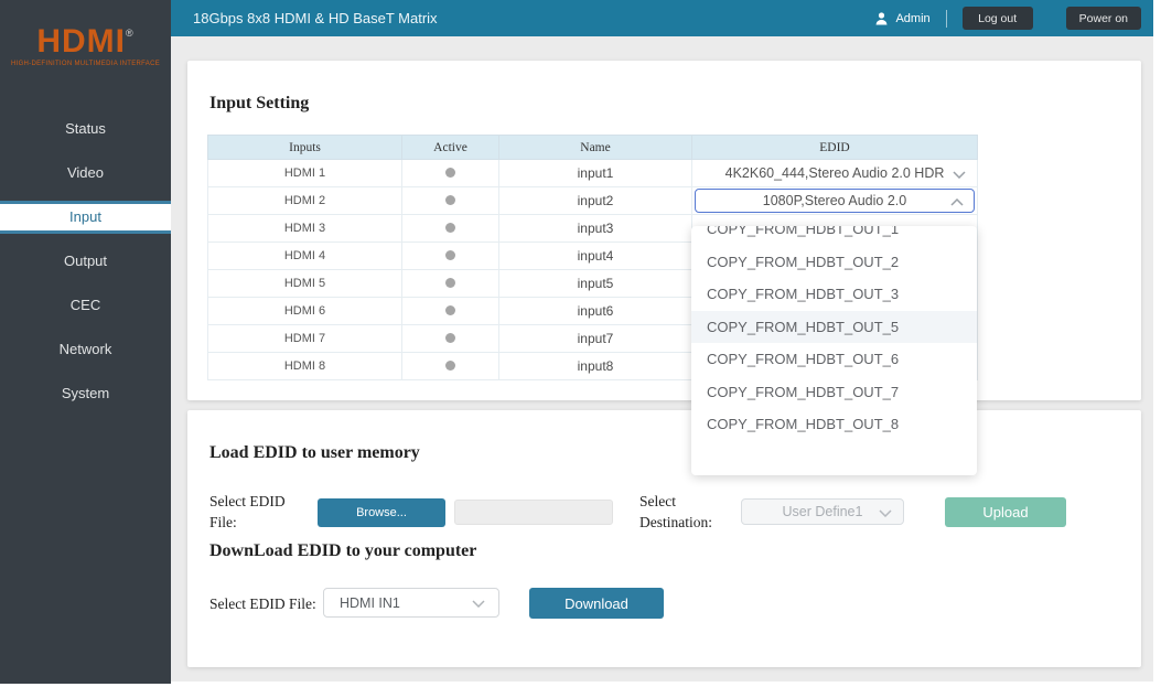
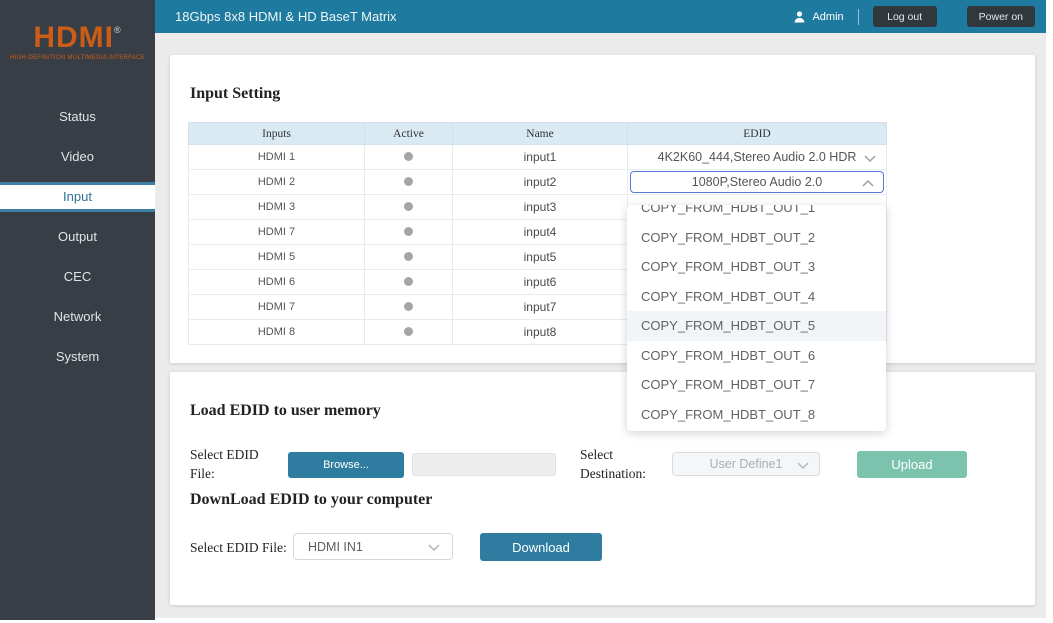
  HDMI®
  Status
  Video
  Input
  Output
  CEC
  Network
  System
  18Gbps 8x8 HDMI & HD BaseT Matrix
  Admin
  Log out
  Power on
  Input Setting
  Inputs	Active	Name	EDID
  HDMI 1		input1	4K2K60_444,Stereo Audio 2.0 HDR
  HDMI 2		input2	1080P,Stereo Audio 2.0
  HDMI 3		input3
- HDMI 4		input4
+ HDMI 7		input4
  HDMI 5		input5
  HDMI 6		input6
  HDMI 7		input7
  HDMI 8		input8
  Load EDID to user memory
  Select EDID File:
  Browse...
  Select Destination:
  User Define1
  Upload
  DownLoad EDID to your computer
  Select EDID File:
  HDMI IN1
  Download
  COPY_FROM_HDBT_OUT_1
  COPY_FROM_HDBT_OUT_2
  COPY_FROM_HDBT_OUT_3
+ COPY_FROM_HDBT_OUT_4
  COPY_FROM_HDBT_OUT_5
  COPY_FROM_HDBT_OUT_6
  COPY_FROM_HDBT_OUT_7
  COPY_FROM_HDBT_OUT_8
